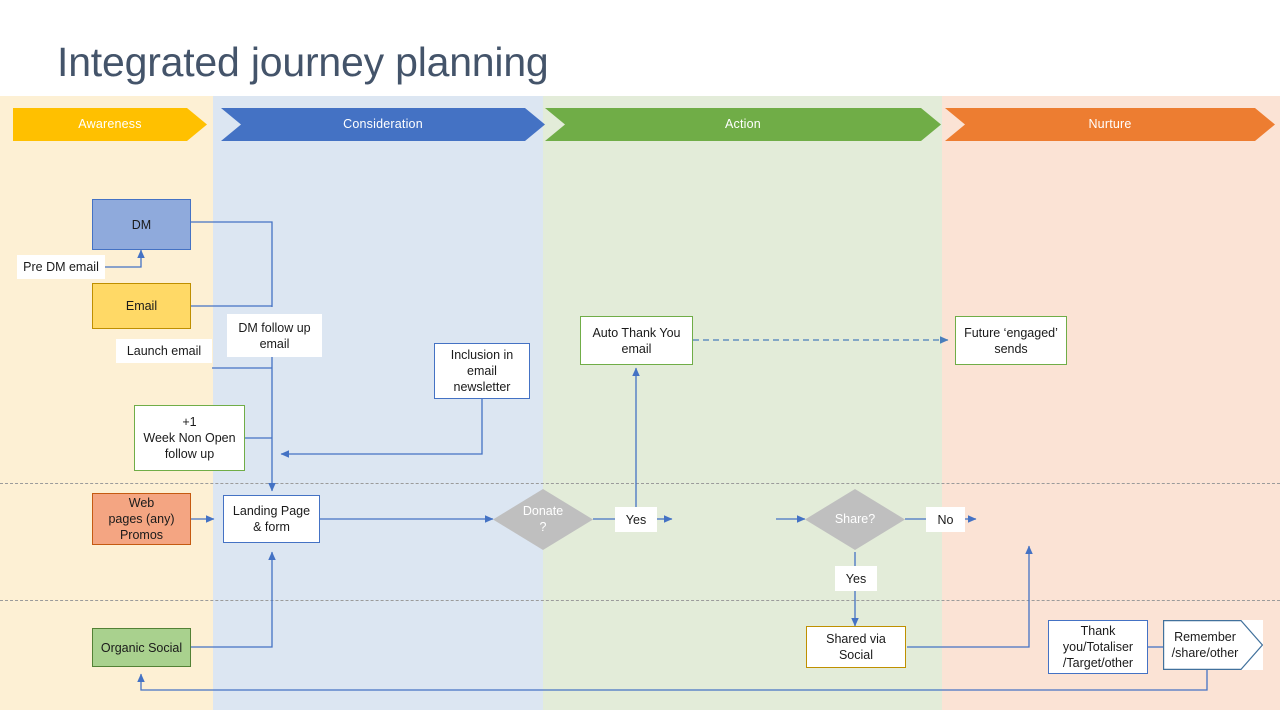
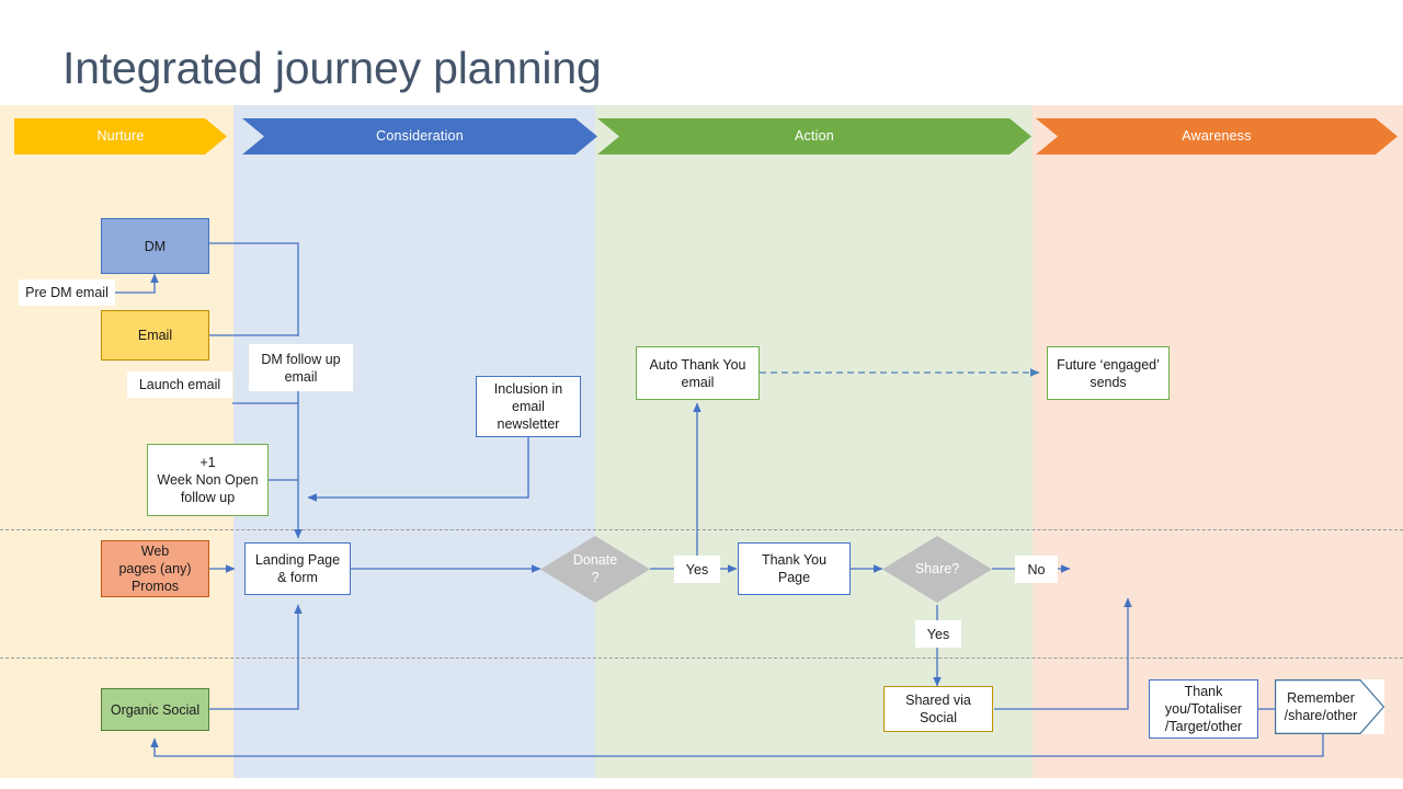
  Integrated journey planning
- Awareness
+ Nurture
  Consideration
  Action
- Nurture
+ Awareness
  DM
  Pre DM email
  Email
  Launch email
  DM follow up
  email
  +1
  Week Non Open
  follow up
  Web
  pages (any)
  Promos
  Organic Social
  Inclusion in
  email
  newsletter
  Landing Page
  & form
  Auto Thank You
  email
  Donate
  ?
  Yes
+ Thank You
+ Page
  Share?
  No
  Yes
  Shared via
  Social
  Future ‘engaged’
  sends
  Thank
  you/Totaliser
  /Target/other
  Remember
  /share/other
